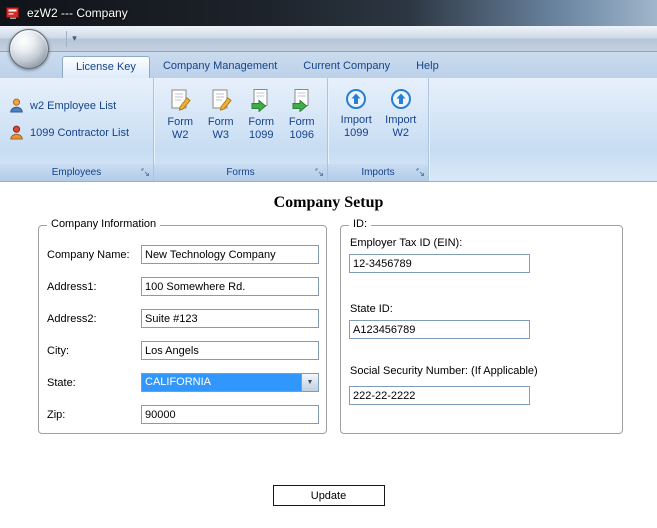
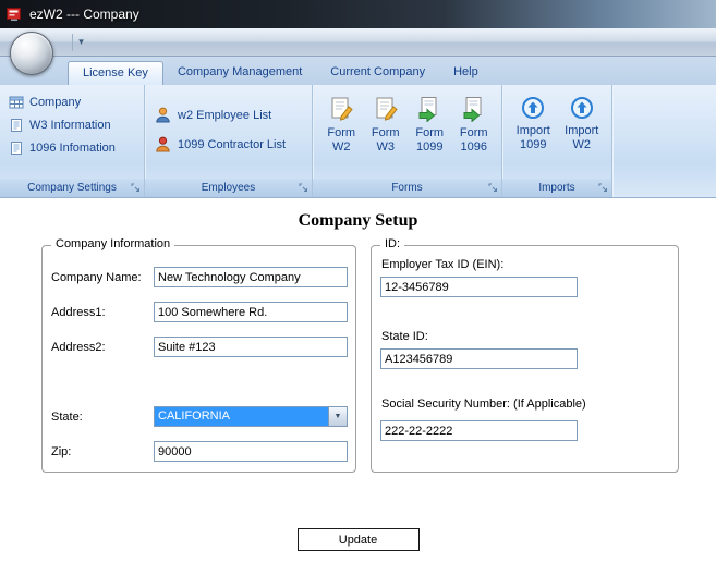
  ezW2 --- Company
  ▾
  License Key
  Company Management
  Current Company
  Help
+ Company
+ W3 Information
+ 1096 Infomation
+ Company Settings
  w2 Employee List
  1099 Contractor List
  Employees
  Form
  W2
  Form
  W3
  Form
  1099
  Form
  1096
  Forms
  Import
  1099
  Import
  W2
  Imports
  Company Setup
  Company Information
  Company Name:
  New Technology Company
  Address1:
  100 Somewhere Rd.
  Address2:
  Suite #123
- City:
- Los Angels
  State:
  CALIFORNIA
  Zip:
  90000
  ID:
  Employer Tax ID (EIN):
  12-3456789
  State ID:
  A123456789
  Social Security Number: (If Applicable)
  222-22-2222
  Update
